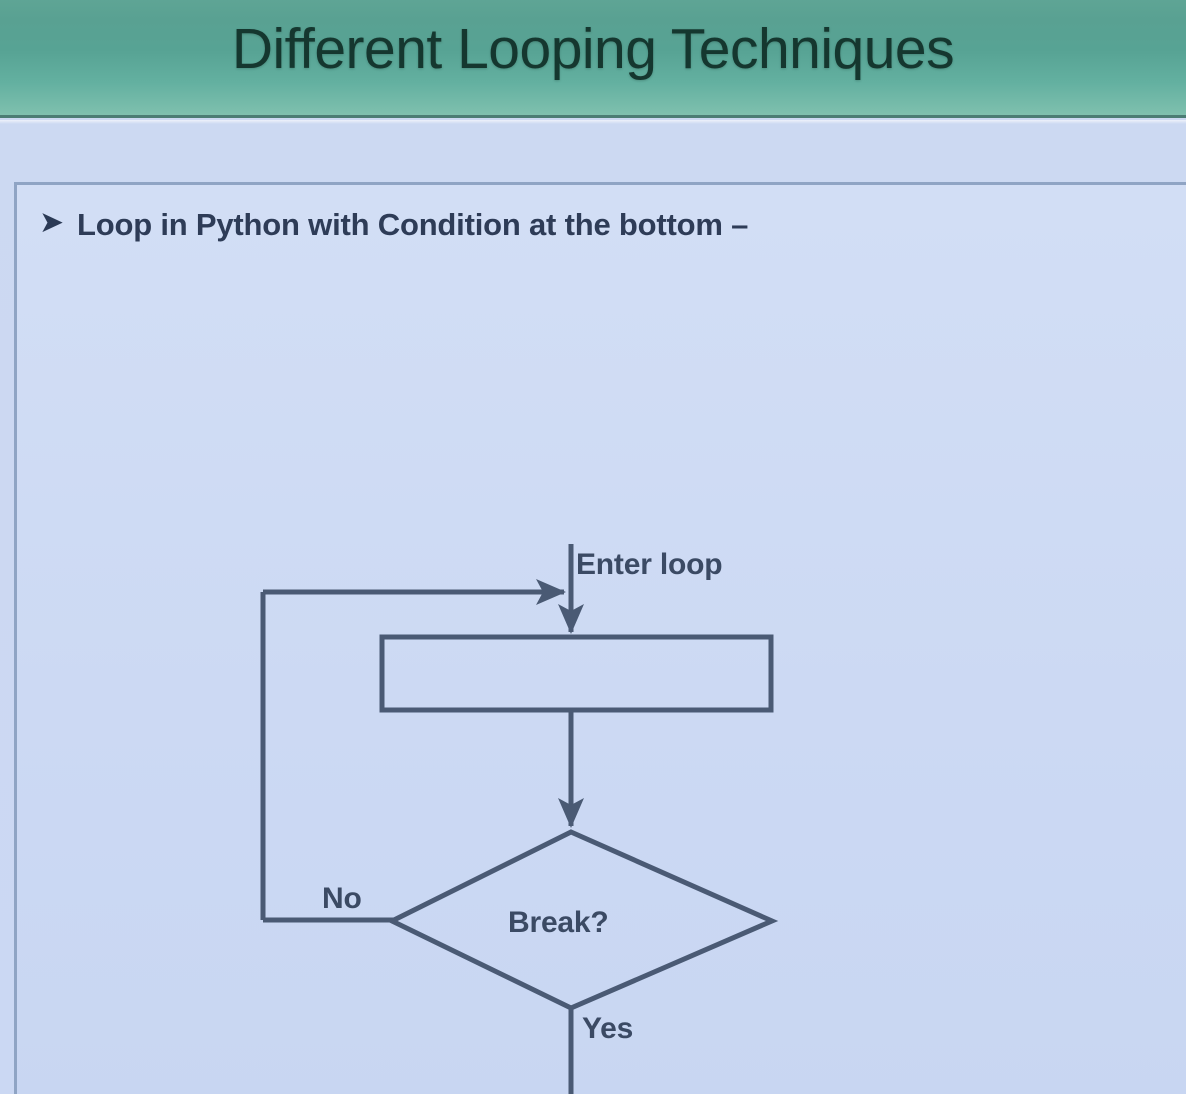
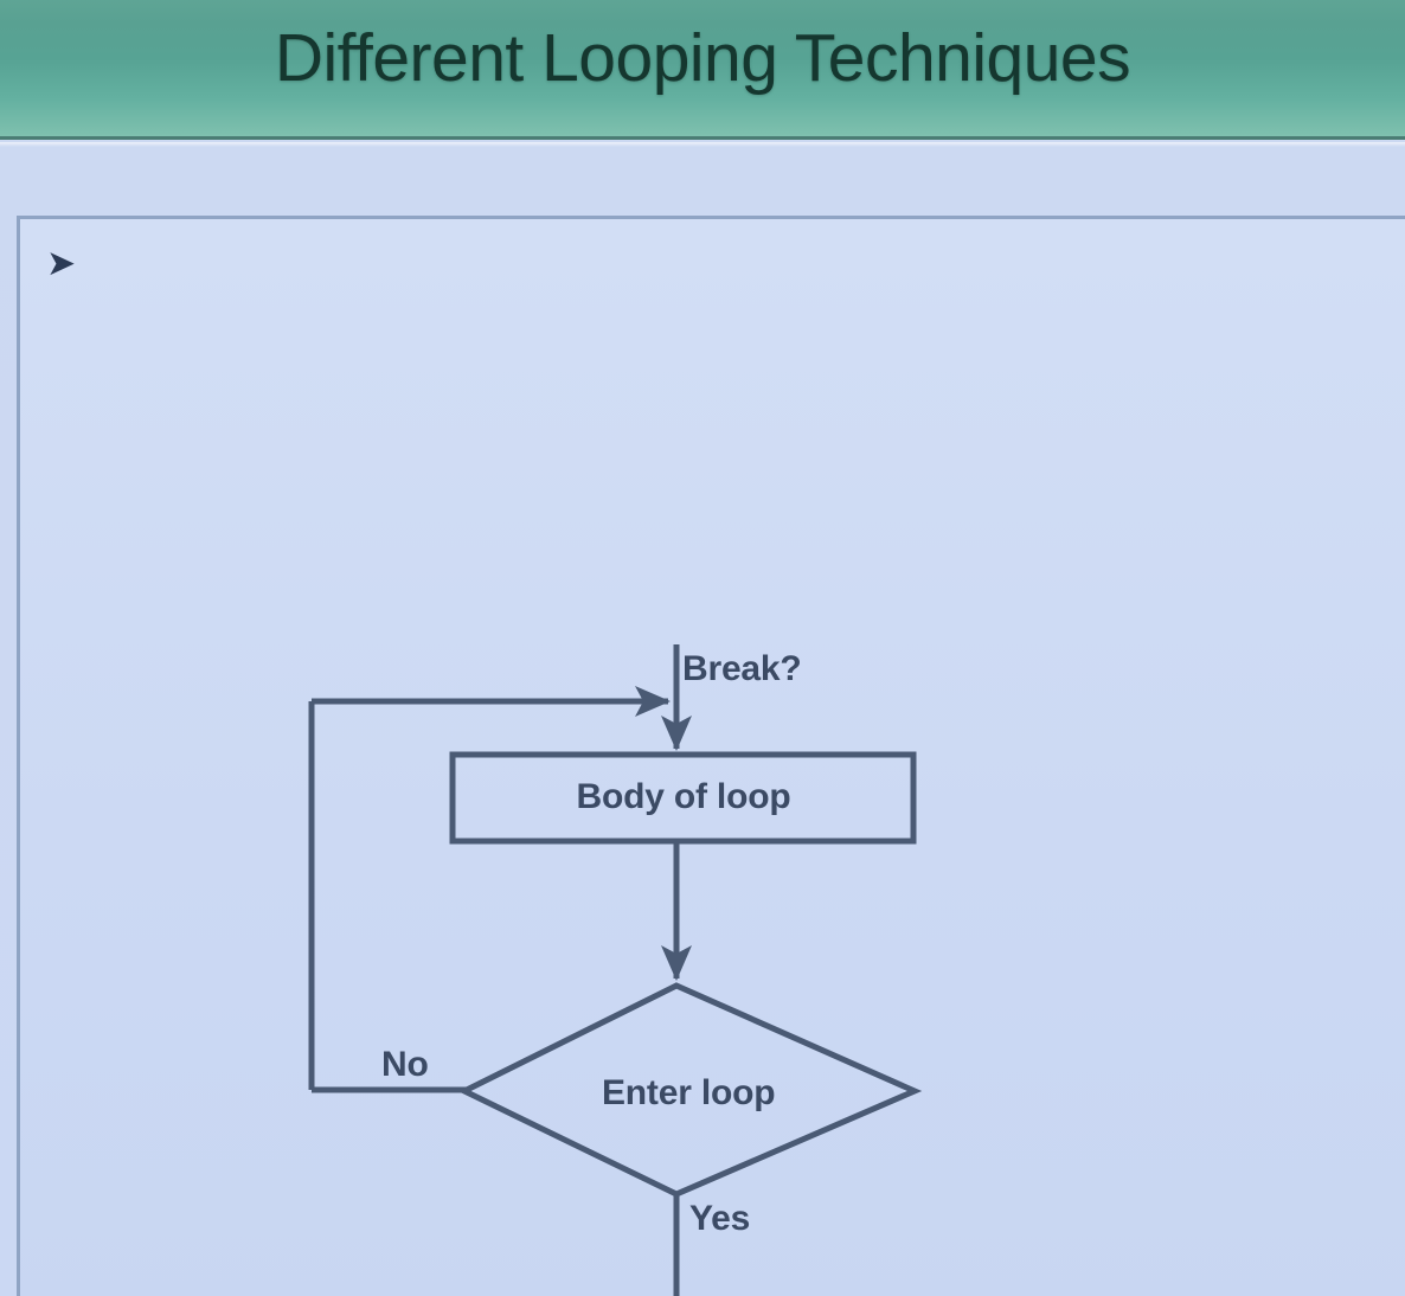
  Different Looping Techniques
  ➤
- Loop in Python with Condition at the bottom –
- Enter loop
+ Break?
+ Body of loop
- Break?
+ Enter loop
  No
  Yes
